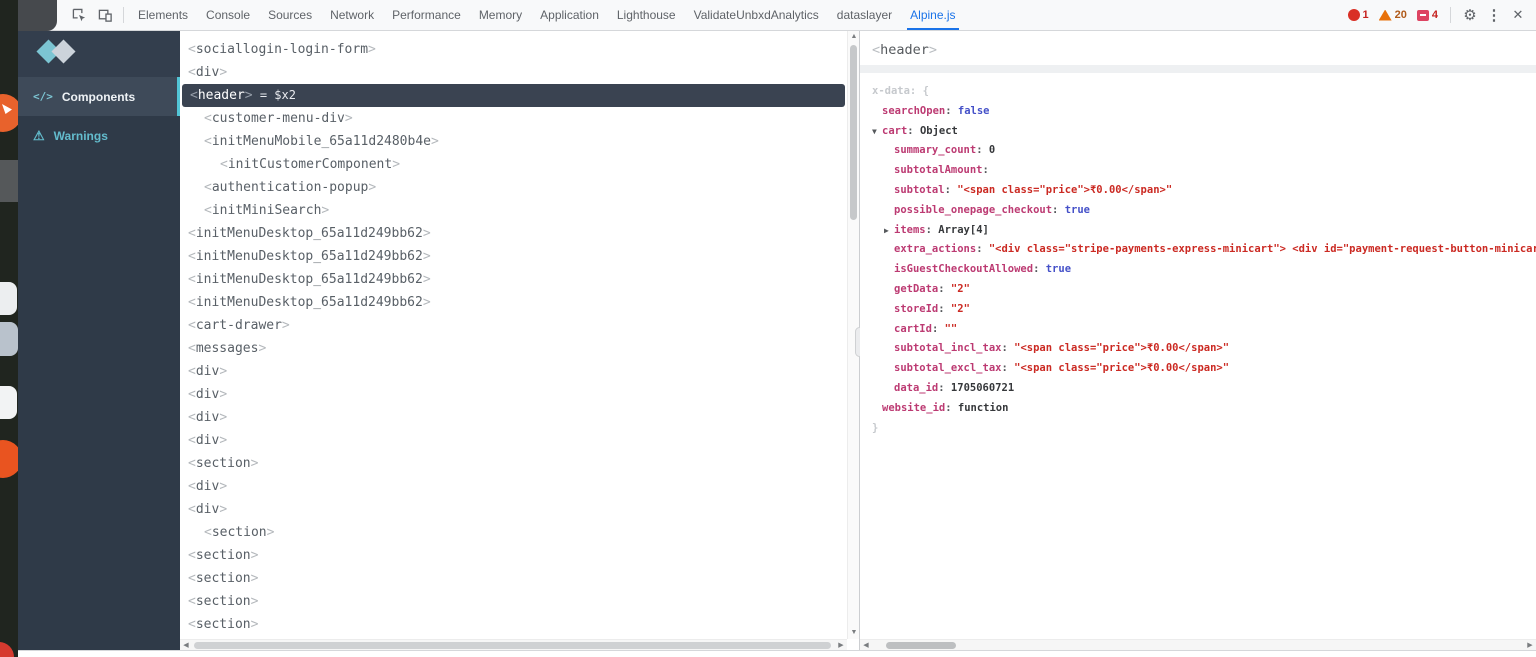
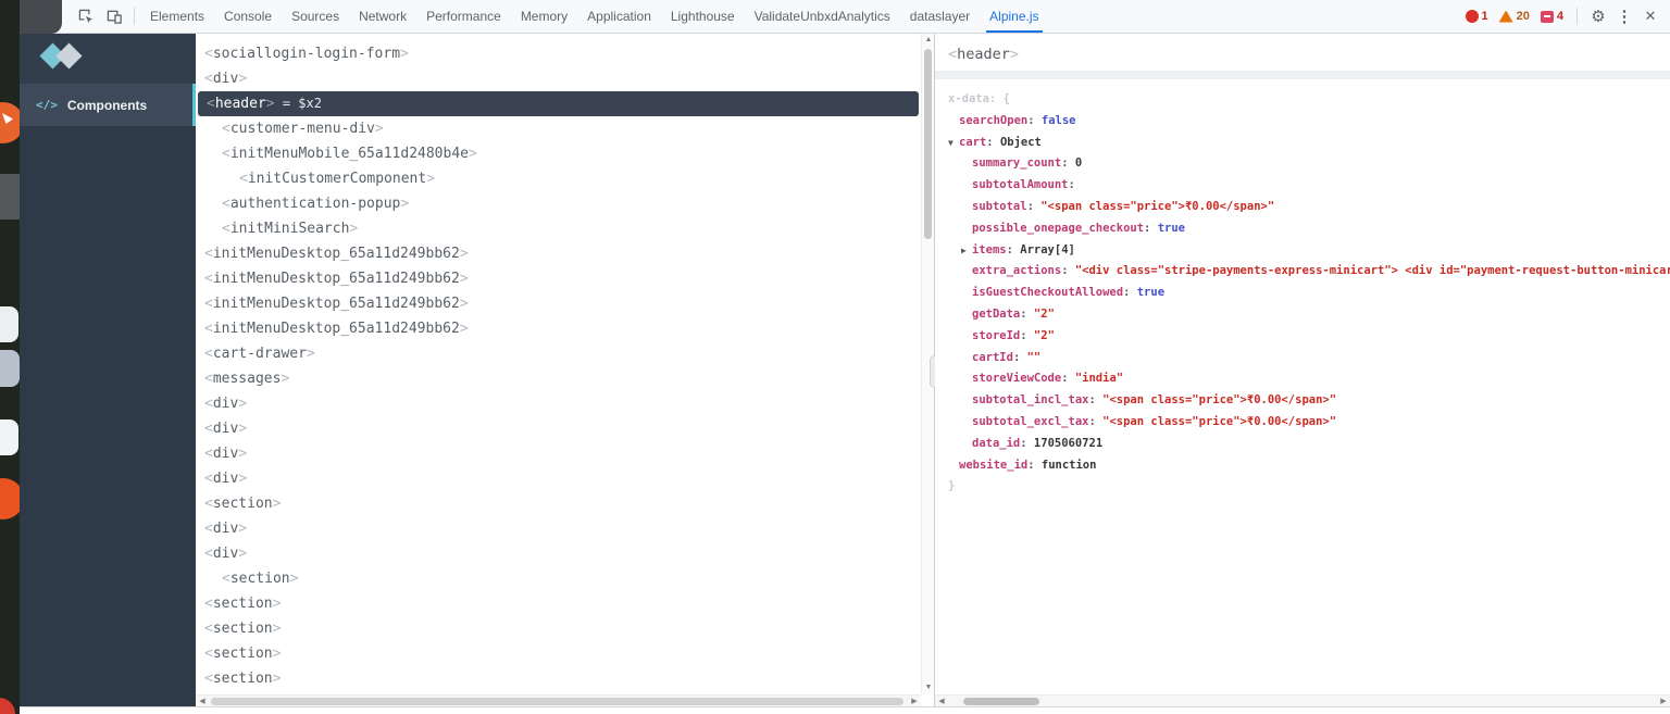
  Elements
  Console
  Sources
  Network
  Performance
  Memory
  Application
  Lighthouse
  ValidateUnbxdAnalytics
  dataslayer
  Alpine.js
  1
  20
  4
  ⚙
  ⋮
  ✕
  </>
  Components
- ⚠
- Warnings
  <sociallogin-login-form>
  <div>
  <header> = $x2
  <customer-menu-div>
  <initMenuMobile_65a11d2480b4e>
  <initCustomerComponent>
  <authentication-popup>
  <initMiniSearch>
  <initMenuDesktop_65a11d249bb62>
  <initMenuDesktop_65a11d249bb62>
  <initMenuDesktop_65a11d249bb62>
  <initMenuDesktop_65a11d249bb62>
  <cart-drawer>
  <messages>
  <div>
  <div>
  <div>
  <div>
  <section>
  <div>
  <div>
  <section>
  <section>
  <section>
  <section>
  <section>
  <header>
  x-data: {
  searchOpen: false
  ▼ cart: Object
  summary_count: 0
  subtotalAmount:
  subtotal: "<span class="price">₹0.00</span>"
  possible_onepage_checkout: true
  ▶ items: Array[4]
  extra_actions: "<div class="stripe-payments-express-minicart"> <div id="payment-request-button-minica
  isGuestCheckoutAllowed: true
  getData: "2"
  storeId: "2"
  cartId: ""
+ storeViewCode: "india"
  subtotal_incl_tax: "<span class="price">₹0.00</span>"
  subtotal_excl_tax: "<span class="price">₹0.00</span>"
  data_id: 1705060721
  website_id: function
  }
